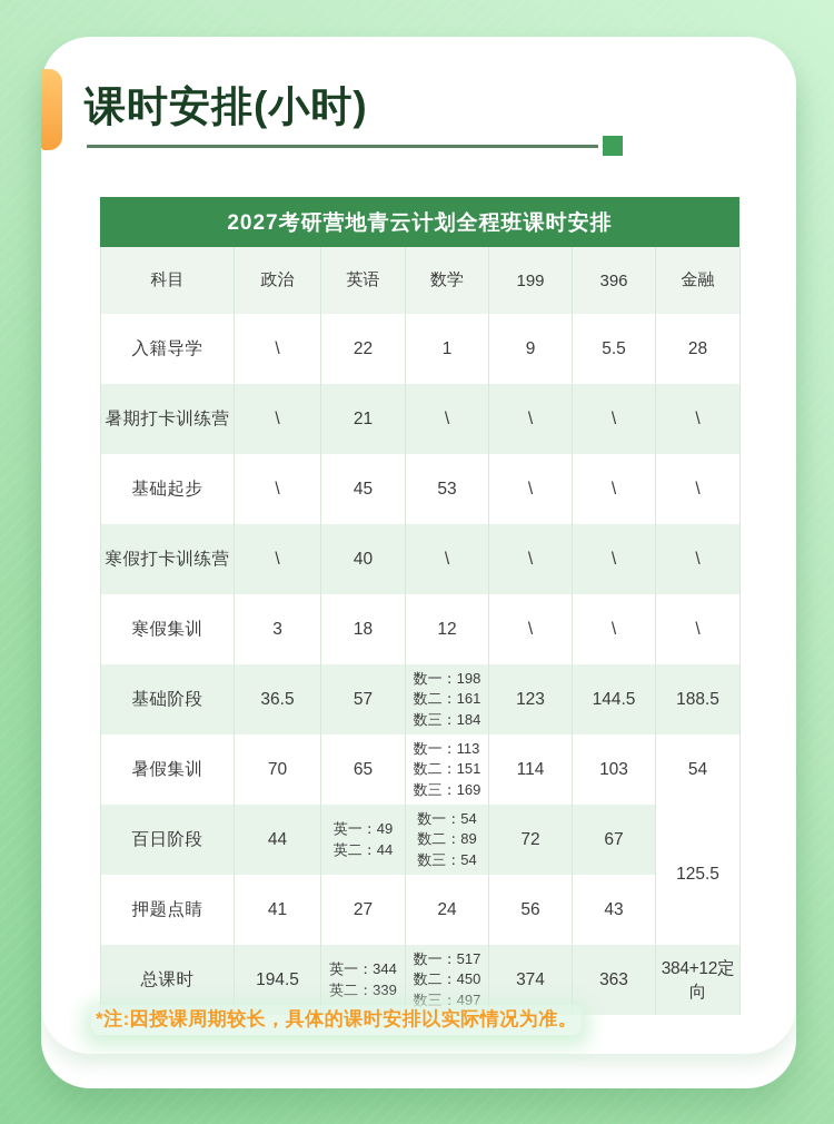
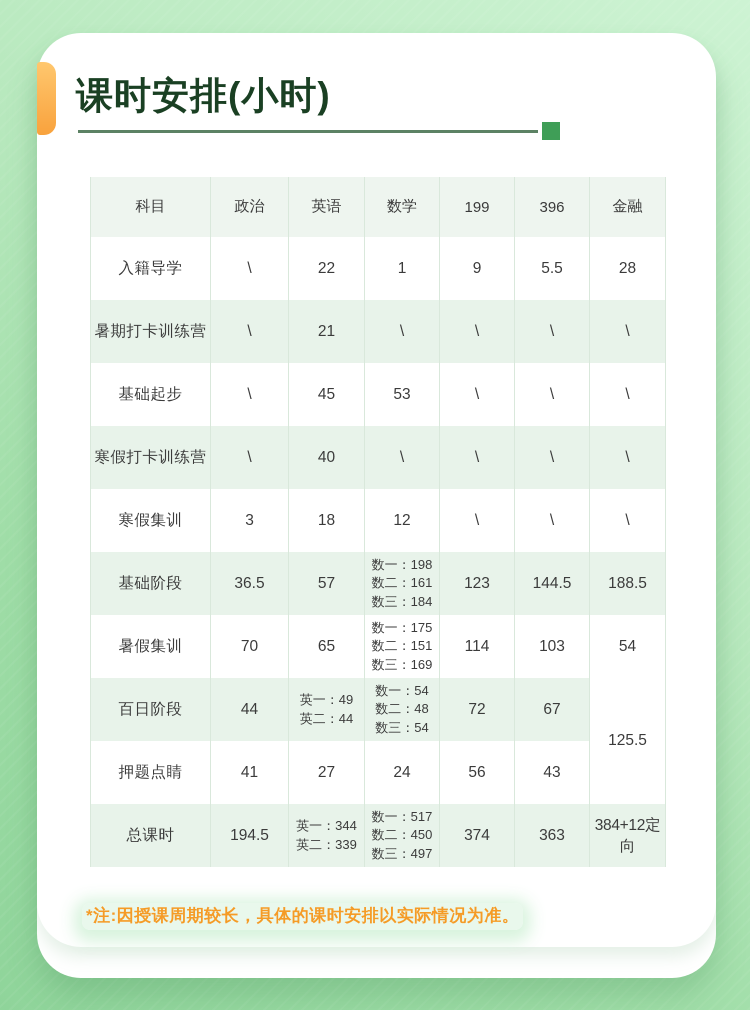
  课时安排(小时)
- 2027考研营地青云计划全程班课时安排
  科目	政治	英语	数学	199	396	金融
  入籍导学	\	22	1	9	5.5	28
  暑期打卡训练营	\	21	\	\	\	\
  基础起步	\	45	53	\	\	\
  寒假打卡训练营	\	40	\	\	\	\
  寒假集训	3	18	12	\	\	\
  基础阶段	36.5	57	数一：198数二：161数三：184	123	144.5	188.5
- 暑假集训	70	65	数一：113数二：151数三：169	114	103	54
+ 暑假集训	70	65	数一：175数二：151数三：169	114	103	54
- 百日阶段	44	英一：49英二：44	数一：54数二：89数三：54	72	67	125.5
+ 百日阶段	44	英一：49英二：44	数一：54数二：48数三：54	72	67	125.5
  押题点睛	41	27	24	56	43
  总课时	194.5	英一：344英二：339	数一：517数二：450数三：497	374	363	384+12定向
  *注:因授课周期较长，具体的课时安排以实际情况为准。
